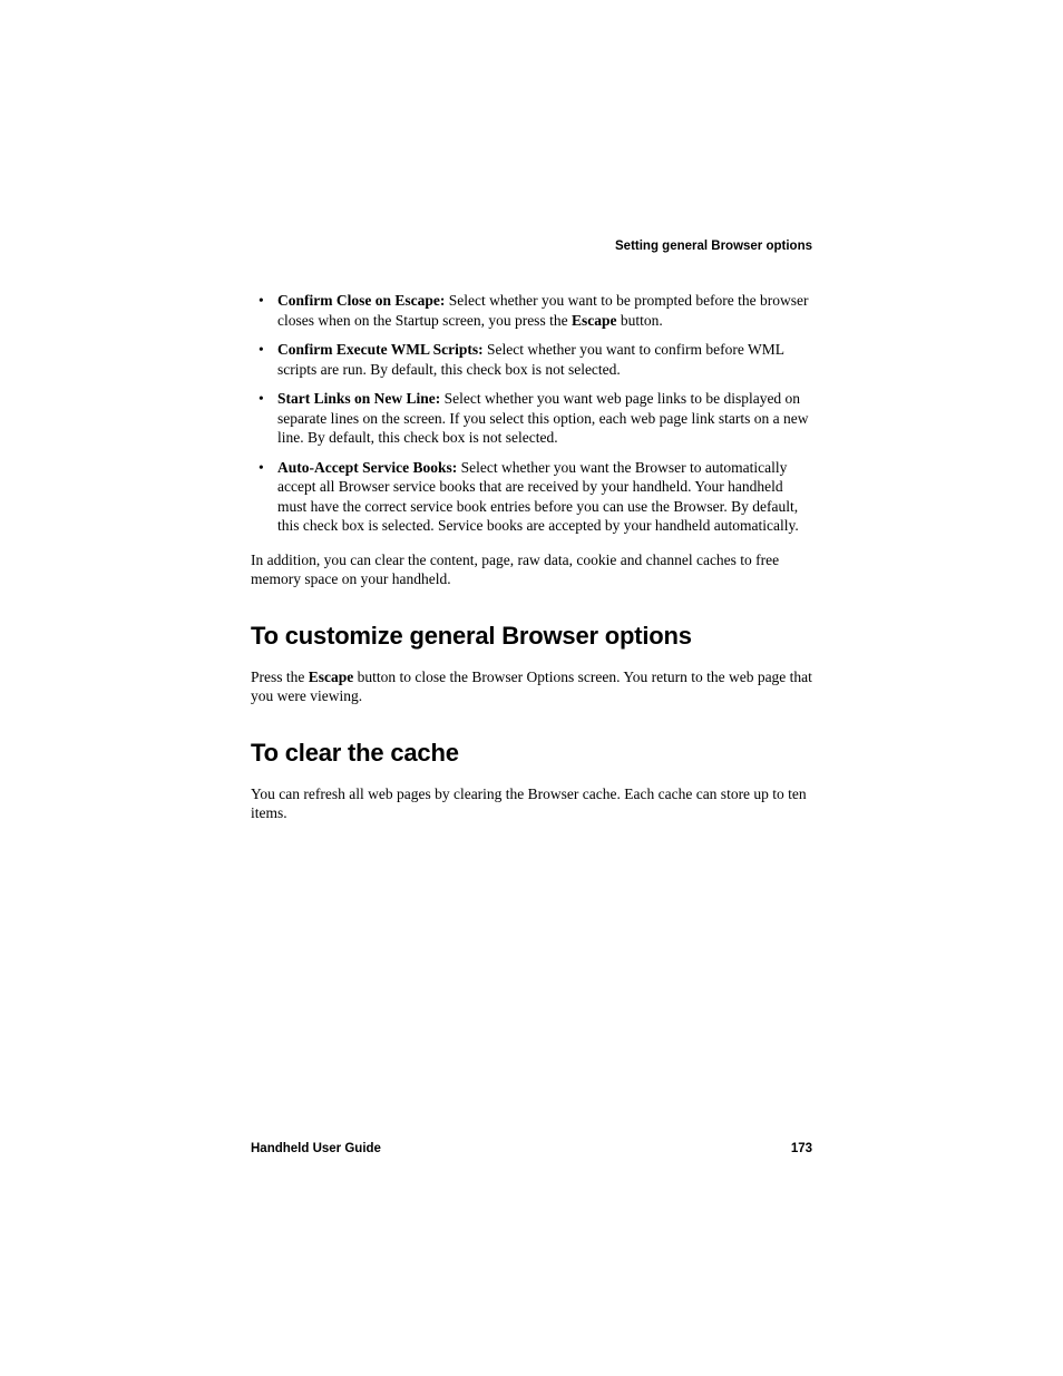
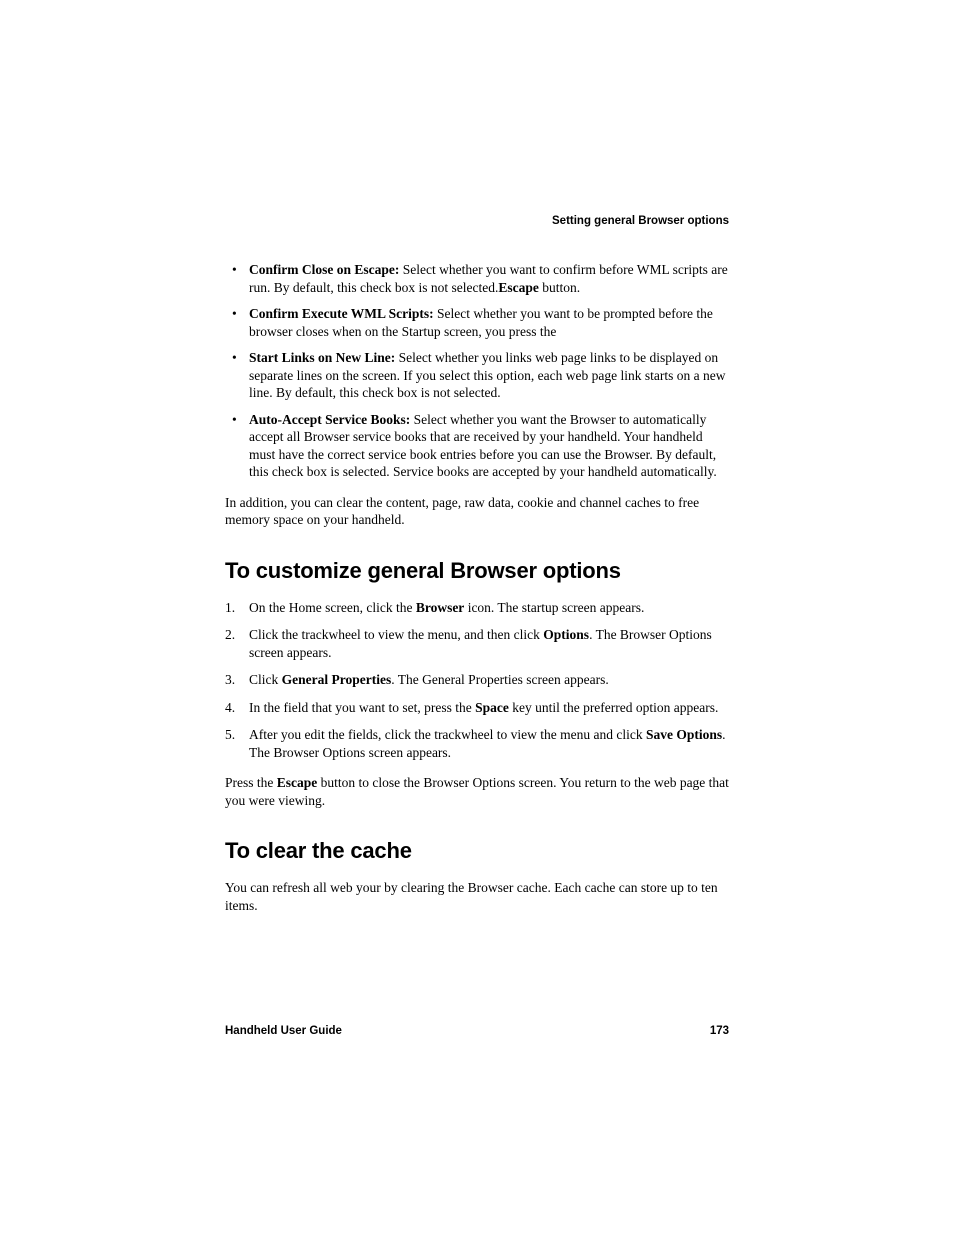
  Setting general Browser options
  •
- Confirm Close on Escape: Select whether you want to be prompted before the browser closes when on the Startup screen, you press the Escape button.
+ Confirm Close on Escape: Select whether you want to confirm before WML scripts are run. By default, this check box is not selected.Escape button.
  •
- Confirm Execute WML Scripts: Select whether you want to confirm before WML scripts are run. By default, this check box is not selected.
+ Confirm Execute WML Scripts: Select whether you want to be prompted before the browser closes when on the Startup screen, you press the
  •
- Start Links on New Line: Select whether you want web page links to be displayed on separate lines on the screen. If you select this option, each web page link starts on a new line. By default, this check box is not selected.
+ Start Links on New Line: Select whether you links web page links to be displayed on separate lines on the screen. If you select this option, each web page link starts on a new line. By default, this check box is not selected.
  •
  Auto-Accept Service Books: Select whether you want the Browser to automatically accept all Browser service books that are received by your handheld. Your handheld must have the correct service book entries before you can use the Browser. By default, this check box is selected. Service books are accepted by your handheld automatically.
  In addition, you can clear the content, page, raw data, cookie and channel caches to free memory space on your handheld.
  To customize general Browser options
+ 1.
+ On the Home screen, click the Browser icon. The startup screen appears.
+ 2.
+ Click the trackwheel to view the menu, and then click Options. The Browser Options screen appears.
+ 3.
+ Click General Properties. The General Properties screen appears.
+ 4.
+ In the field that you want to set, press the Space key until the preferred option appears.
+ 5.
+ After you edit the fields, click the trackwheel to view the menu and click Save Options. The Browser Options screen appears.
  Press the Escape button to close the Browser Options screen. You return to the web page that you were viewing.
  To clear the cache
- You can refresh all web pages by clearing the Browser cache. Each cache can store up to ten items.
+ You can refresh all web your by clearing the Browser cache. Each cache can store up to ten items.
  Handheld User Guide
  173
